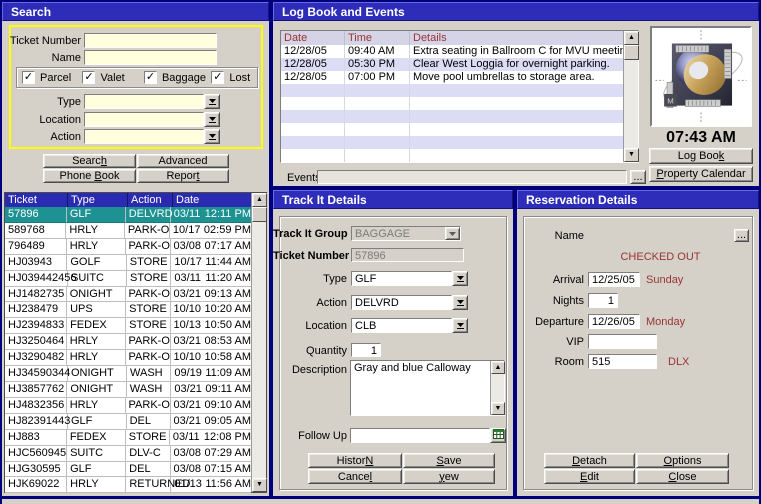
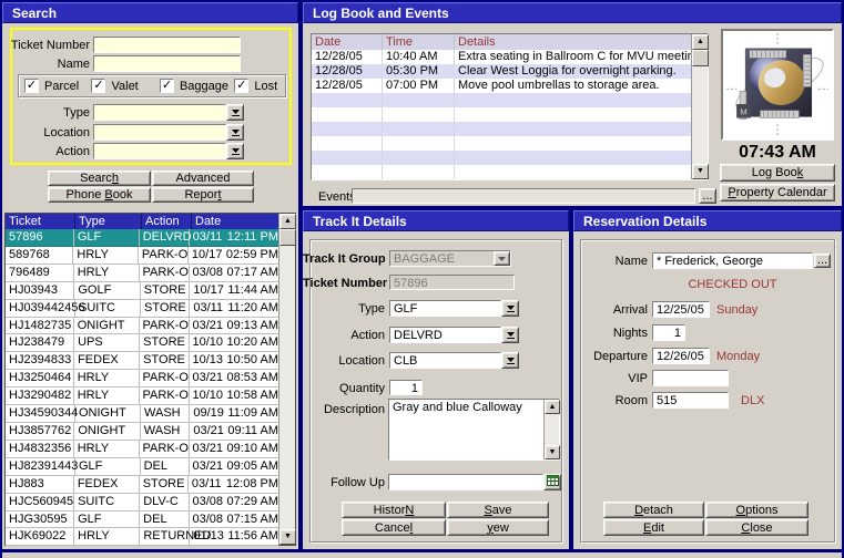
  Search
  Ticket Number
  Name
  ✓
  Parcel
  ✓
  Valet
  ✓
  Baggage
  ✓
  Lost
  Type
  Location
  Action
  Search
  Advanced
  Phone Book
  Report
  Ticket
  Type
  Action
  Date
  57896
  GLF
  DELVRD
  03/11 12:11 PM
  589768
  HRLY
  PARK-O
  10/17 02:59 PM
  796489
  HRLY
  PARK-O
  03/08 07:17 AM
  HJ03943
  GOLF
  STORE
  10/17 11:44 AM
  HJ03944245
  SUITC
  STORE
  03/11 11:20 AM
  HJ1482735
  ONIGHT
  PARK-O
  03/21 09:13 AM
  HJ238479
  UPS
  STORE
  10/10 10:20 AM
  HJ2394833
  FEDEX
  STORE
  10/13 10:50 AM
  HJ3250464
  HRLY
  PARK-O
  03/21 08:53 AM
  HJ3290482
  HRLY
  PARK-O
  10/10 10:58 AM
  HJ34590344
  ONIGHT
  WASH
  09/19 11:09 AM
  HJ3857762
  ONIGHT
  WASH
  03/21 09:11 AM
  HJ4832356
  HRLY
  PARK-O
  03/21 09:10 AM
  HJ82391443
  GLF
  DEL
  03/21 09:05 AM
  HJ883
  FEDEX
  STORE
  03/11 12:08 PM
  HJC560945
  SUITC
  DLV-C
  03/08 07:29 AM
  HJG30595
  GLF
  DEL
  03/08 07:15 AM
  HJK69022
  HRLY
  RETURN
  01/13 11:56 AM
  Log Book and Events
  Date
  Time
  Details
  12/28/05
- 09:40 AM
+ 10:40 AM
  Extra seating in Ballroom C for MVU meeti
  12/28/05
  05:30 PM
  Clear West Loggia for overnight parking.
  12/28/05
  07:00 PM
  Move pool umbrellas to storage area.
  Event
  ...
  M
  07:43 AM
  Log Book
  Property Calendar
  Track It Details
  Track It Group
  BAGGAGE
  Ticket Number
  57896
  Type
  GLF
  Action
  DELVRD
  Location
  CLB
  Quantity
  1
  Description
  Gray and blue Calloway
  Follow Up
  HistorN
  Save
  Cancel
  yew
  Reservation Details
  Name
+ * Frederick, George
  ...
  CHECKED OUT
  Arrival
  12/25/05
  Sunday
  Nights
  1
  Departure
  12/26/05
  Monday
  VIP
  Room
  515
  DLX
  Detach
  Options
  Edit
  Close
